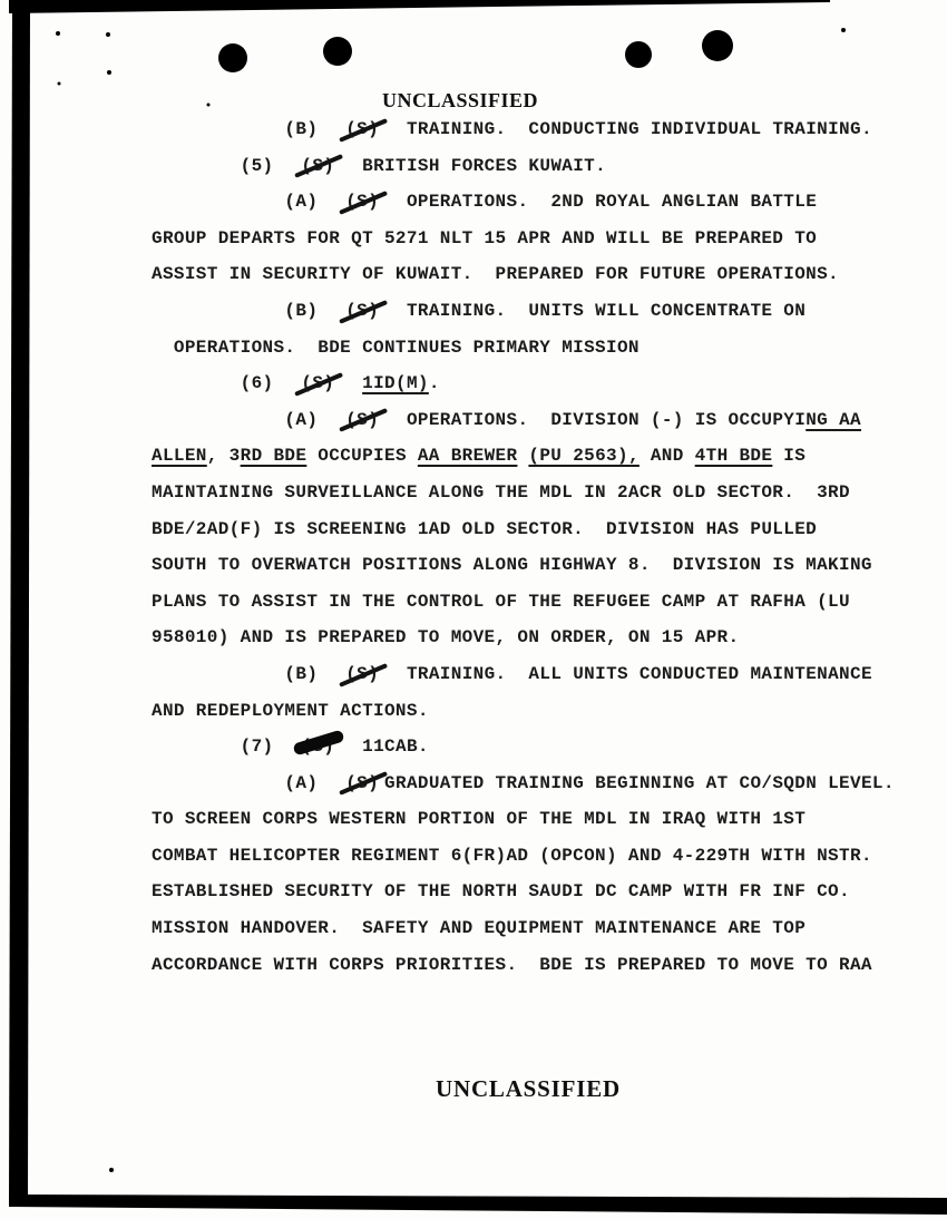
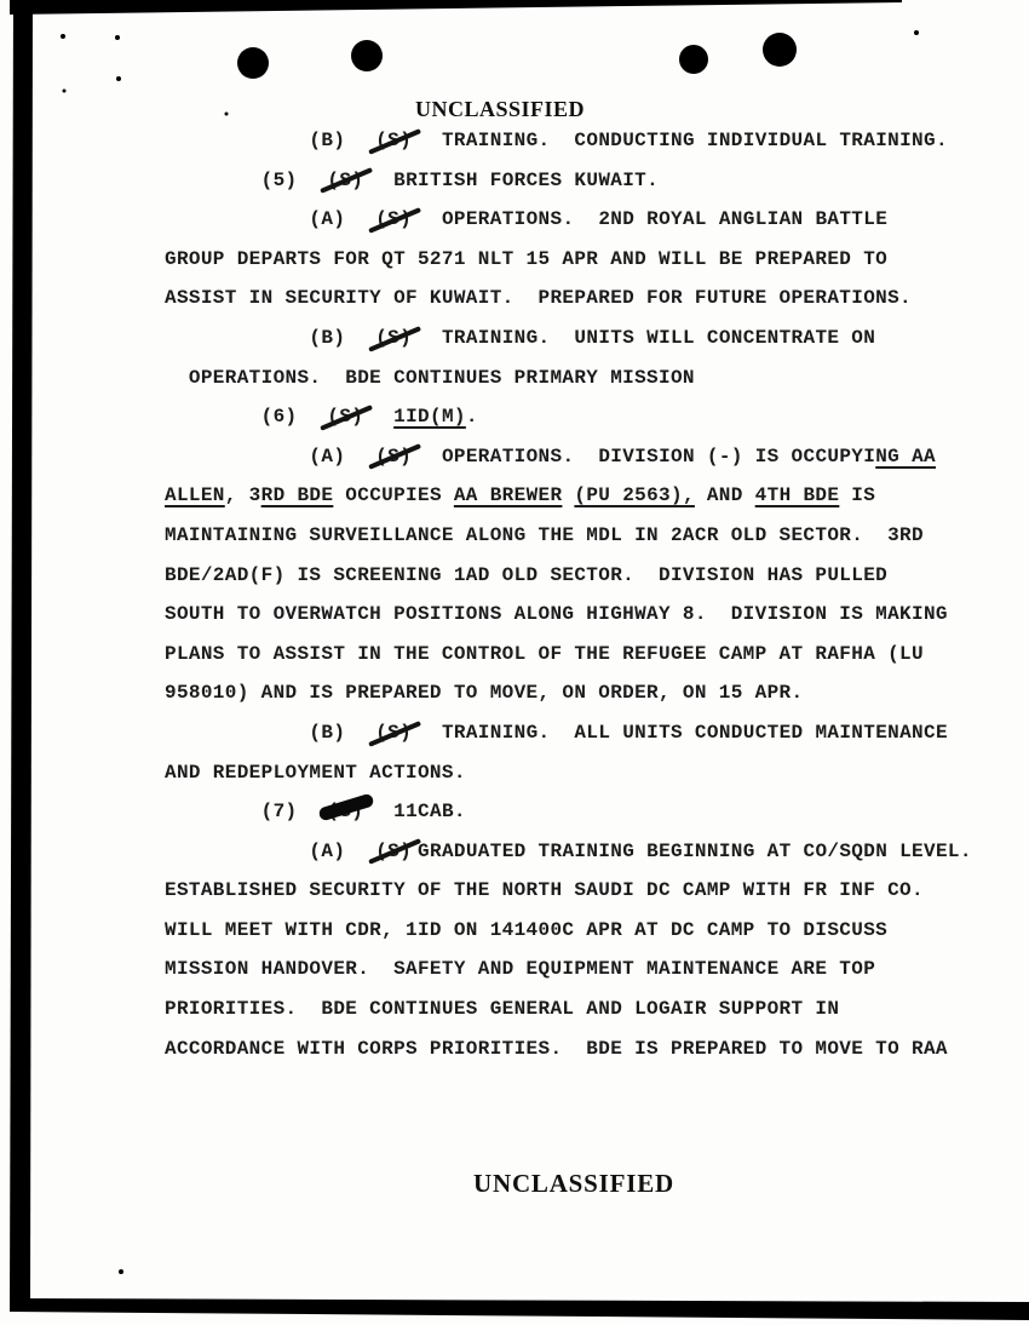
  UNCLASSIFIED
  (B) (S) TRAINING. CONDUCTING INDIVIDUAL TRAINING.
  (5) (S) BRITISH FORCES KUWAIT.
  (A) (S) OPERATIONS. 2ND ROYAL ANGLIAN BATTLE
  GROUP DEPARTS FOR QT 5271 NLT 15 APR AND WILL BE PREPARED TO
  ASSIST IN SECURITY OF KUWAIT. PREPARED FOR FUTURE OPERATIONS.
  (B) (S) TRAINING. UNITS WILL CONCENTRATE ON
  OPERATIONS. BDE CONTINUES PRIMARY MISSION
  (6) (S) 1ID(M).
  (A) (S) OPERATIONS. DIVISION (-) IS OCCUPYING AA
  ALLEN, 3RD BDE OCCUPIES AA BREWER (PU 2563), AND 4TH BDE IS
  MAINTAINING SURVEILLANCE ALONG THE MDL IN 2ACR OLD SECTOR. 3RD
  BDE/2AD(F) IS SCREENING 1AD OLD SECTOR. DIVISION HAS PULLED
  SOUTH TO OVERWATCH POSITIONS ALONG HIGHWAY 8. DIVISION IS MAKING
  PLANS TO ASSIST IN THE CONTROL OF THE REFUGEE CAMP AT RAFHA (LU
  958010) AND IS PREPARED TO MOVE, ON ORDER, ON 15 APR.
  (B) (S) TRAINING. ALL UNITS CONDUCTED MAINTENANCE
  AND REDEPLOYMENT ACTIONS.
  (7) (S) 11CAB.
  (A) (S) GRADUATED TRAINING BEGINNING AT CO/SQDN LEVEL.
- TO SCREEN CORPS WESTERN PORTION OF THE MDL IN IRAQ WITH 1ST
- COMBAT HELICOPTER REGIMENT 6(FR)AD (OPCON) AND 4-229TH WITH NSTR.
  ESTABLISHED SECURITY OF THE NORTH SAUDI DC CAMP WITH FR INF CO.
+ WILL MEET WITH CDR, 1ID ON 141400C APR AT DC CAMP TO DISCUSS
  MISSION HANDOVER. SAFETY AND EQUIPMENT MAINTENANCE ARE TOP
+ PRIORITIES. BDE CONTINUES GENERAL AND LOGAIR SUPPORT IN
  ACCORDANCE WITH CORPS PRIORITIES. BDE IS PREPARED TO MOVE TO RAA
  UNCLASSIFIED
